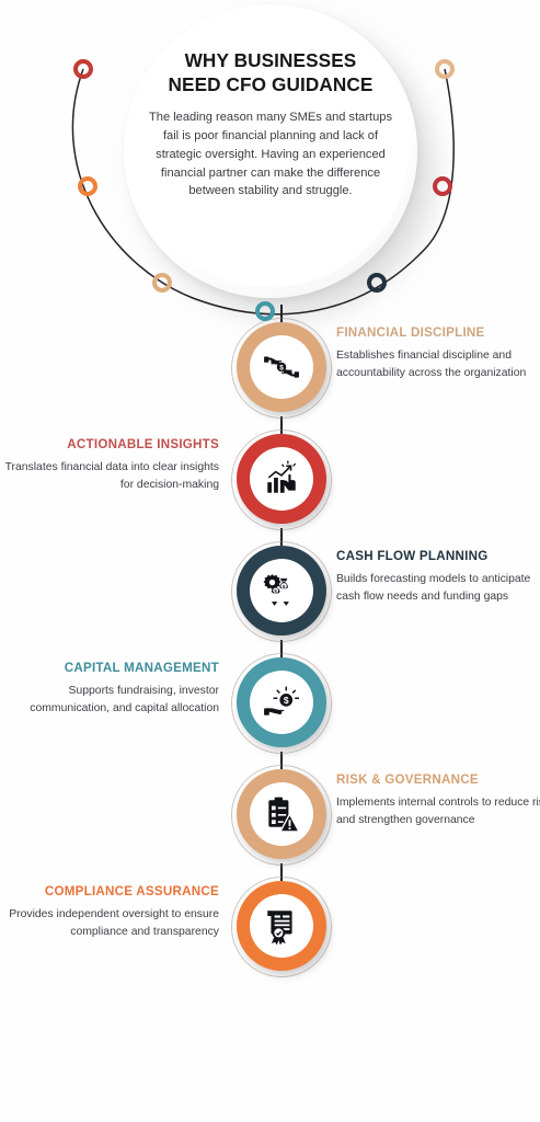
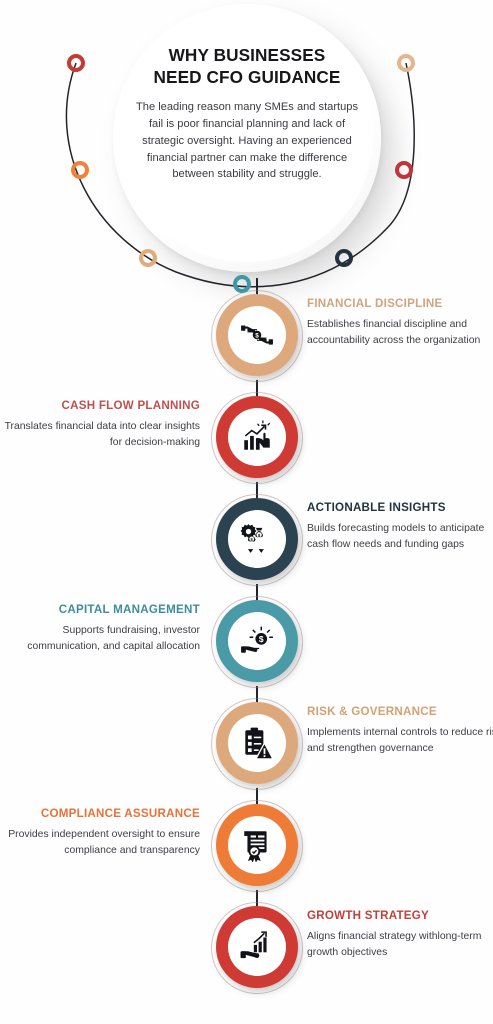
  WHY BUSINESSES
  NEED CFO GUIDANCE
  The leading reason many SMEs and startups fail is poor financial planning and lack of strategic oversight. Having an experienced financial partner can make the difference between stability and struggle.
  FINANCIAL DISCIPLINE
  Establishes financial discipline and accountability across the organization
- ACTIONABLE INSIGHTS
+ CASH FLOW PLANNING
  Translates financial data into clear insights for decision-making
- CASH FLOW PLANNING
+ ACTIONABLE INSIGHTS
  Builds forecasting models to anticipate cash flow needs and funding gaps
  $
  CAPITAL MANAGEMENT
  Supports fundraising, investor communication, and capital allocation
  RISK & GOVERNANCE
  Implements internal controls to reduce ri and strengthen governance
  COMPLIANCE ASSURANCE
  Provides independent oversight to ensure compliance and transparency
+ GROWTH STRATEGY
+ Aligns financial strategy withlong-term growth objectives
